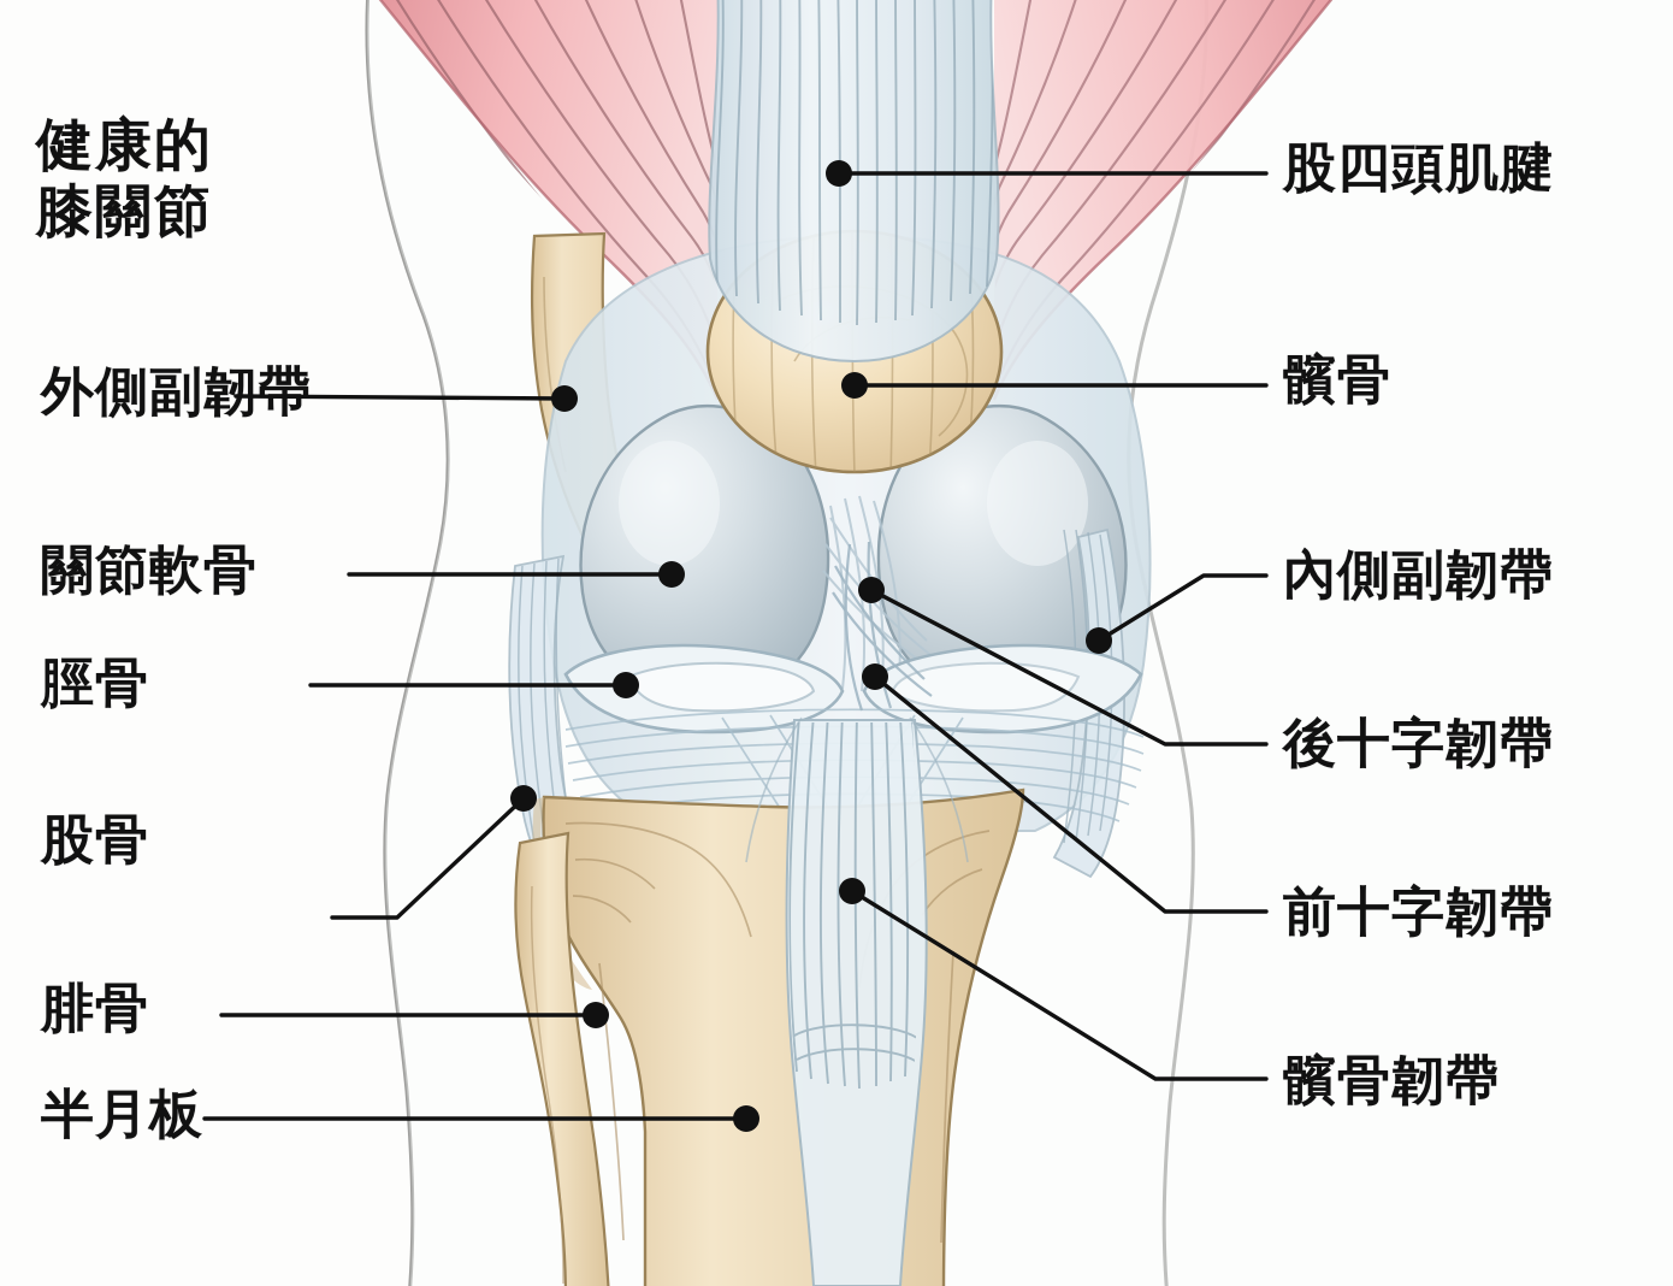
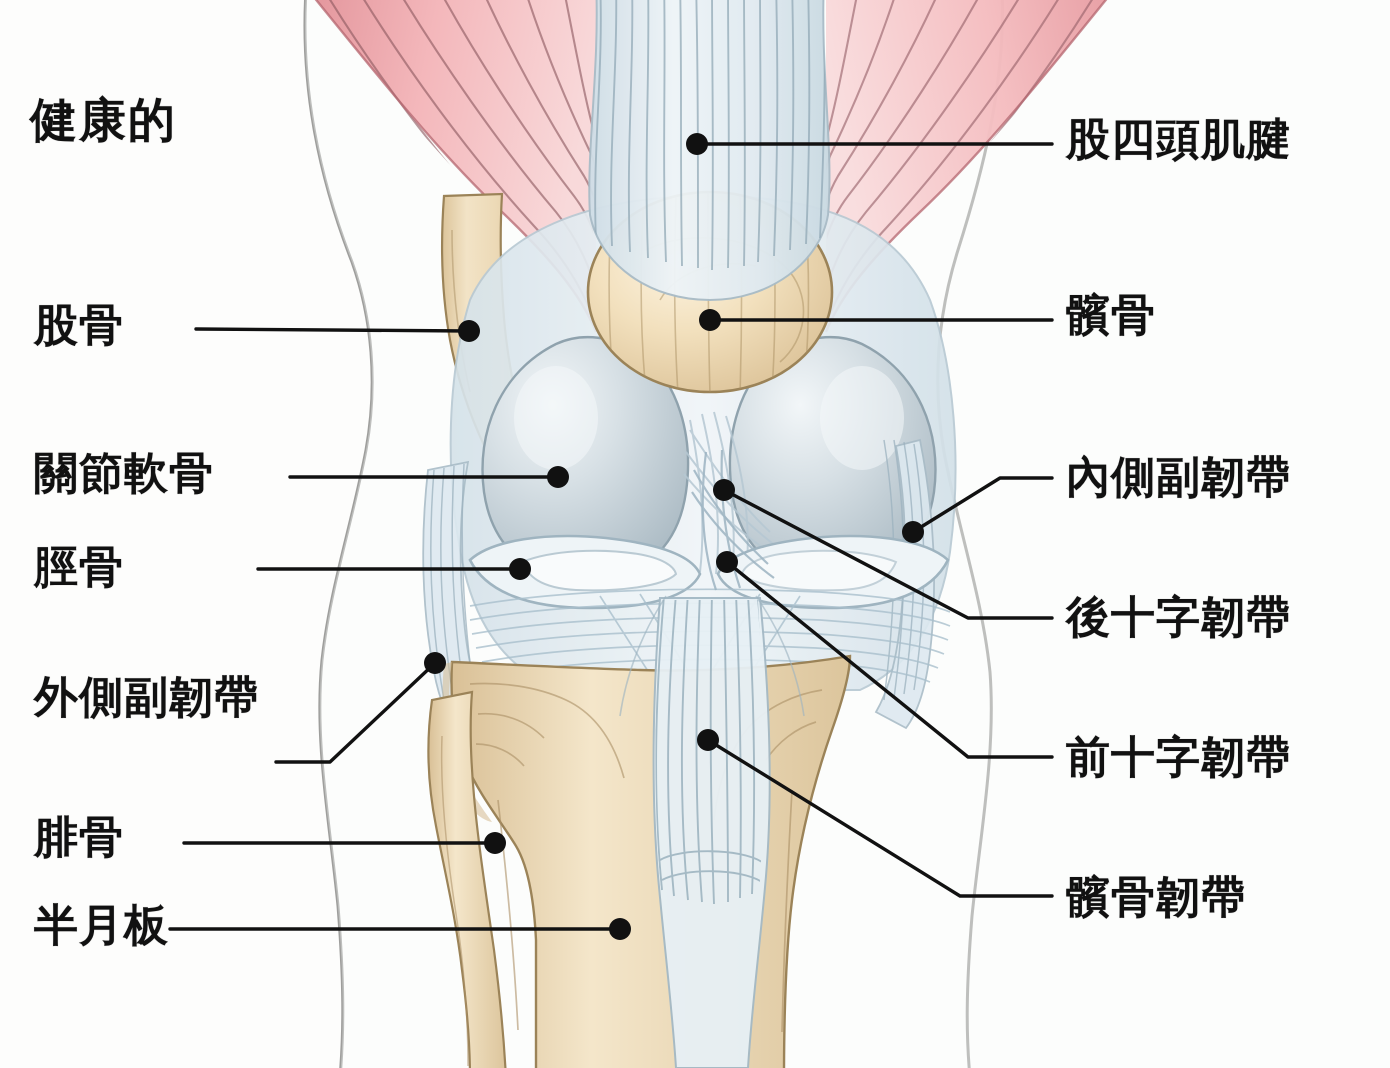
  健康的
- 膝關節
- 外側副韌帶
+ 股骨
  關節軟骨
  脛骨
- 股骨
+ 外側副韌帶
  腓骨
  半月板
  股四頭肌腱
  髕骨
  內側副韌帶
  後十字韌帶
  前十字韌帶
  髕骨韌帶
